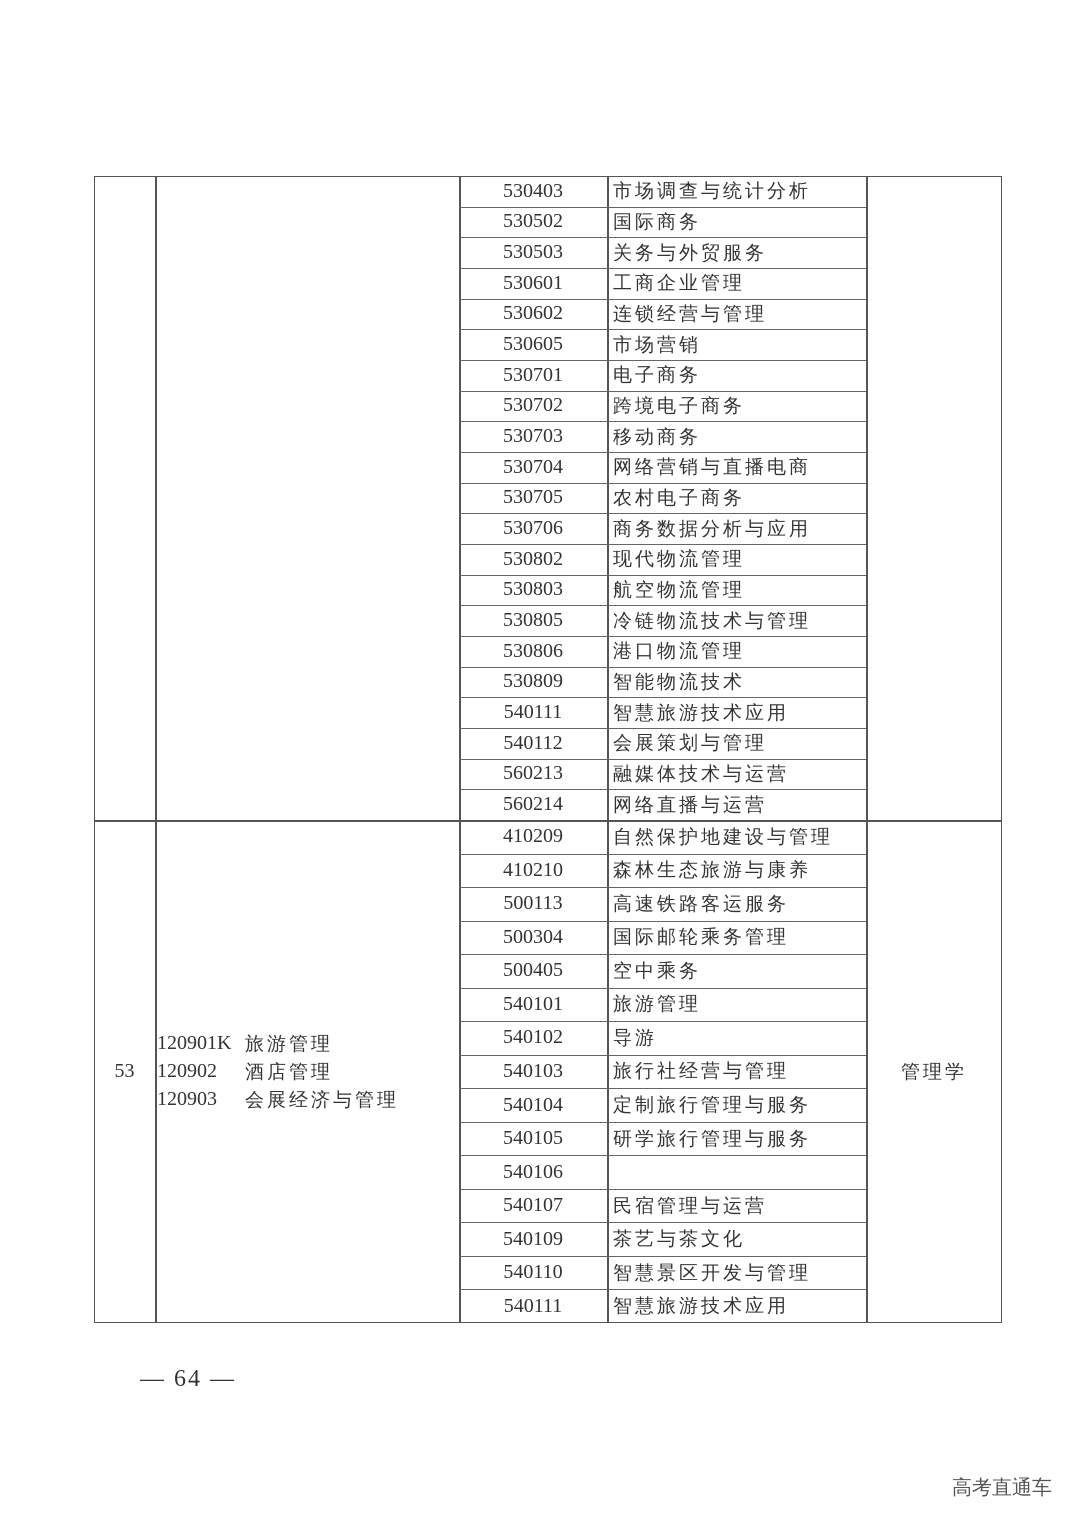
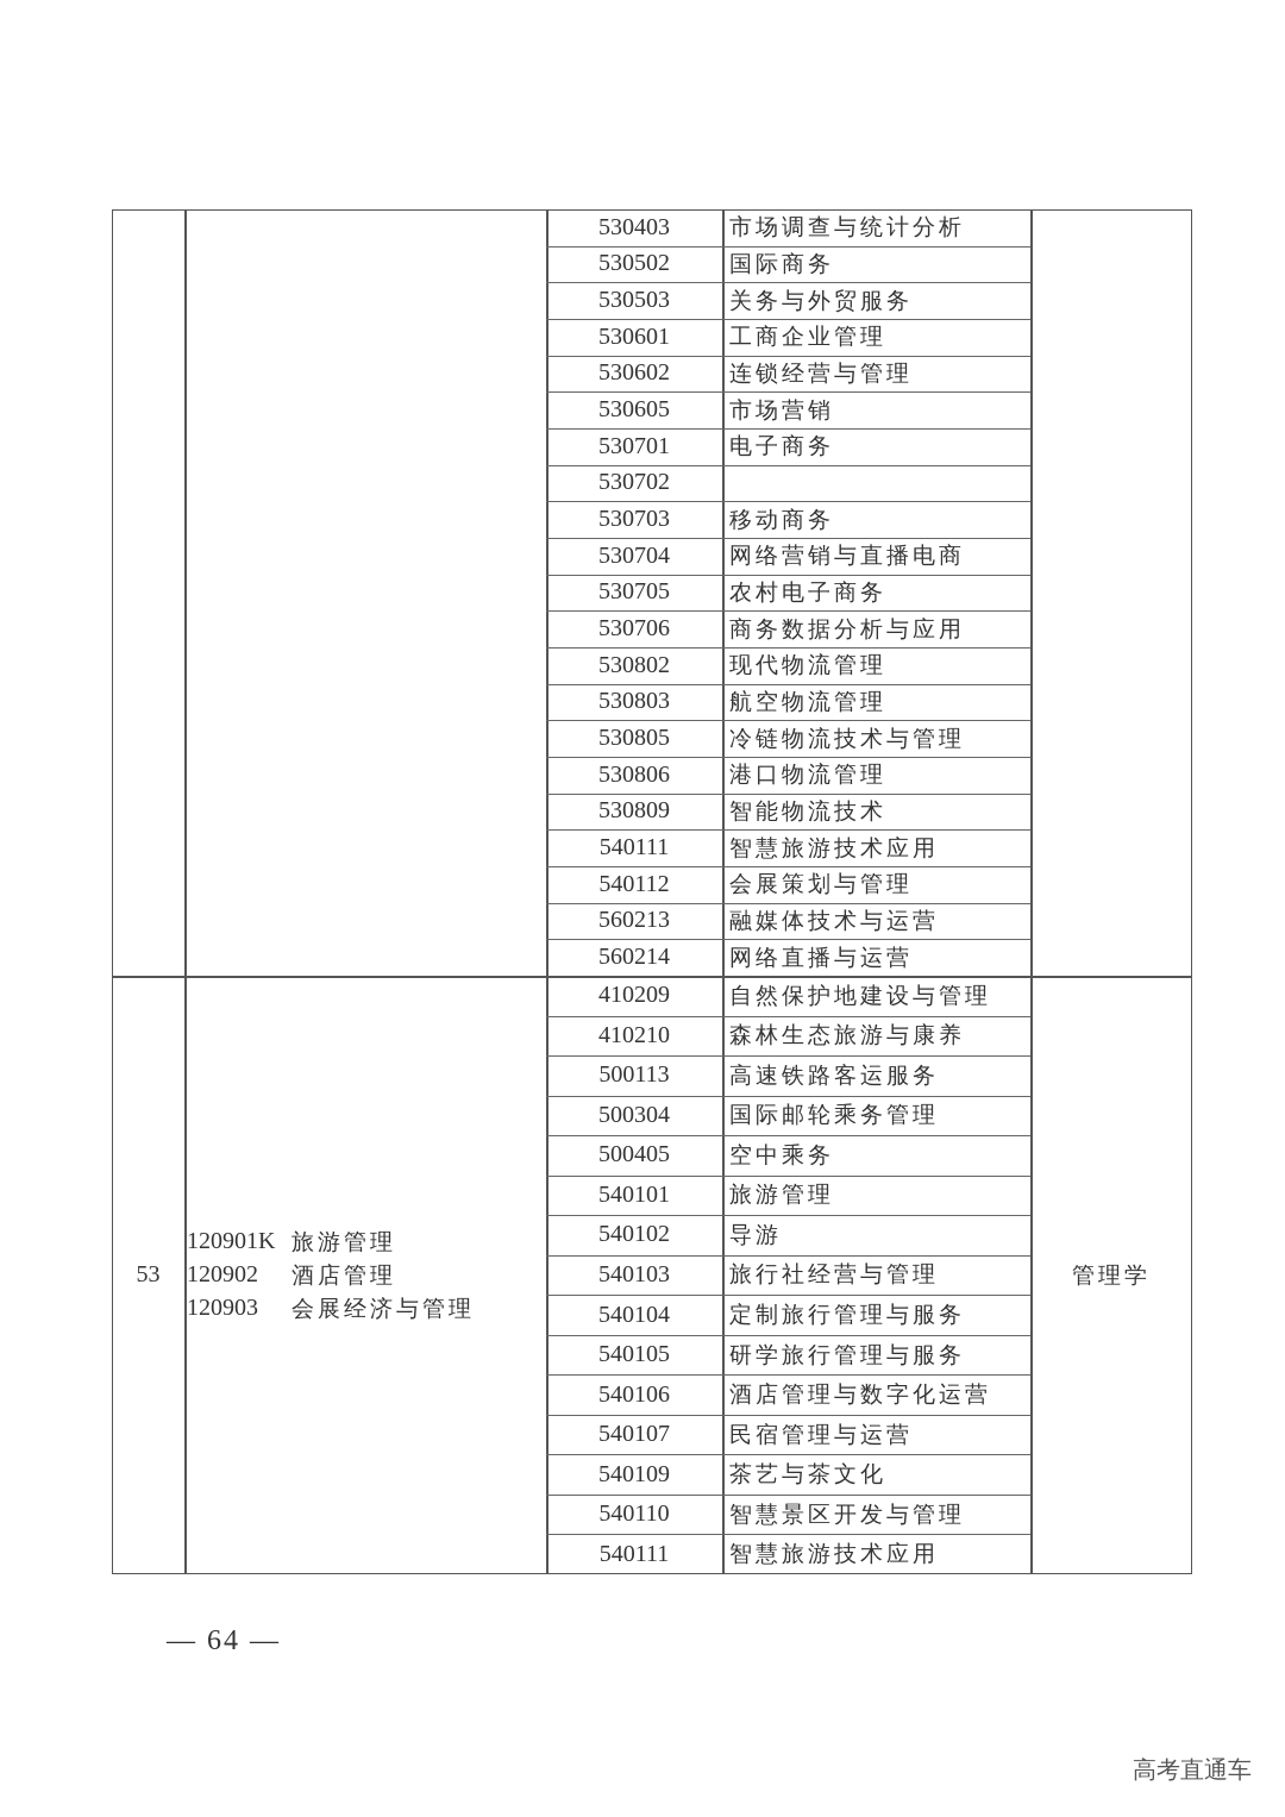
  530403
  市场调查与统计分析
  530502
  国际商务
  530503
  关务与外贸服务
  530601
  工商企业管理
  530602
  连锁经营与管理
  530605
  市场营销
  530701
  电子商务
  530702
- 跨境电子商务
  530703
  移动商务
  530704
  网络营销与直播电商
  530705
  农村电子商务
  530706
  商务数据分析与应用
  530802
  现代物流管理
  530803
  航空物流管理
  530805
  冷链物流技术与管理
  530806
  港口物流管理
  530809
  智能物流技术
  540111
  智慧旅游技术应用
  540112
  会展策划与管理
  560213
  融媒体技术与运营
  560214
  网络直播与运营
  53
  120901K
  旅游管理
  120902
  酒店管理
  120903
  会展经济与管理
  管理学
  410209
  自然保护地建设与管理
  410210
  森林生态旅游与康养
  500113
  高速铁路客运服务
  500304
  国际邮轮乘务管理
  500405
  空中乘务
  540101
  旅游管理
  540102
  导游
  540103
  旅行社经营与管理
  540104
  定制旅行管理与服务
  540105
  研学旅行管理与服务
  540106
+ 酒店管理与数字化运营
  540107
  民宿管理与运营
  540109
  茶艺与茶文化
  540110
  智慧景区开发与管理
  540111
  智慧旅游技术应用
  — 64 —
  高考直通车
